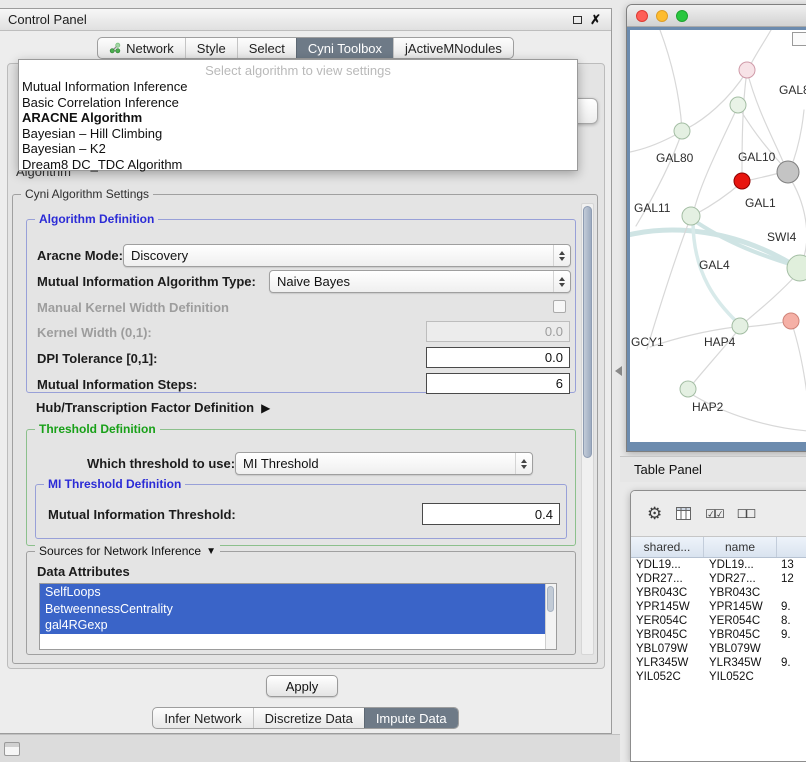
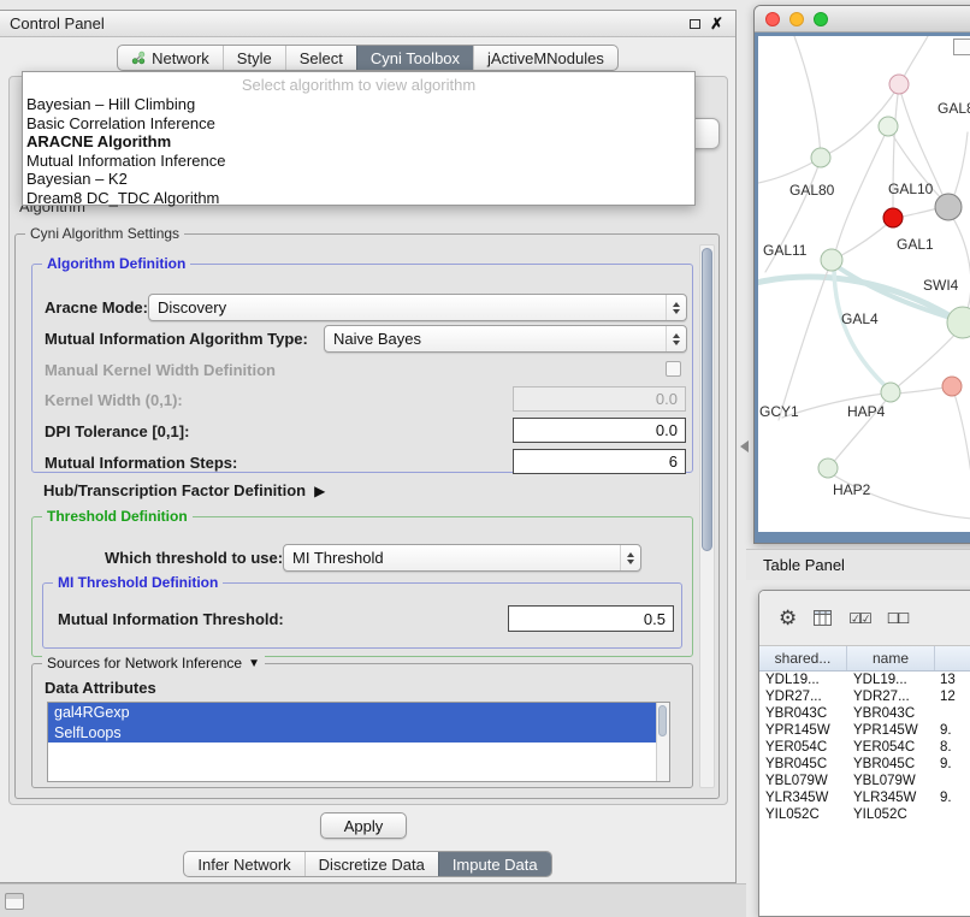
  Control Panel
  ✗
  Network
  Style
  Select
  Cyni Toolbox
  jActiveMNodules
  Cyni Algorithm Settings
  Algorithm Definition
  Aracne Mode:
  Discovery
  Mutual Information Algorithm Type:
  Naive Bayes
  Manual Kernel Width Definition
  Kernel Width (0,1):
  0.0
  DPI Tolerance [0,1]:
  0.0
  Mutual Information Steps:
  6
  Hub/Transcription Factor Definition
  ▶
  Threshold Definition
  Which threshold to use:
  MI Threshold
  MI Threshold Definition
  Mutual Information Threshold:
- 0.4
+ 0.5
  Sources for Network Inference
  ▼
  Data Attributes
- SelfLoops
+ gal4RGexp
- BetweennessCentrality
- gal4RGexp
+ SelfLoops
  Algorithm
- Select algorithm to view settings
+ Select algorithm to view algorithm
- Mutual Information Inference
+ Bayesian – Hill Climbing
  Basic Correlation Inference
  ARACNE Algorithm
- Bayesian – Hill Climbing
+ Mutual Information Inference
  Bayesian – K2
  Dream8 DC_TDC Algorithm
  Apply
  Infer Network
  Discretize Data
  Impute Data
  GAL80
  GAL10
  GAL11
  GAL1
  SWI4
  GAL4
  GCY1
  HAP4
  HAP2
  Table Panel
  ⚙
  ☑☑
  ☐☐
  shared...
  name
  YDL19...
  YDL19...
  13
  YDR27...
  YDR27...
  12
  YBR043C
  YBR043C
  YPR145W
  YPR145W
  9.
  YER054C
  YER054C
  8.
  YBR045C
  YBR045C
  9.
  YBL079W
  YBL079W
  YLR345W
  YLR345W
  9.
  YIL052C
  YIL052C
